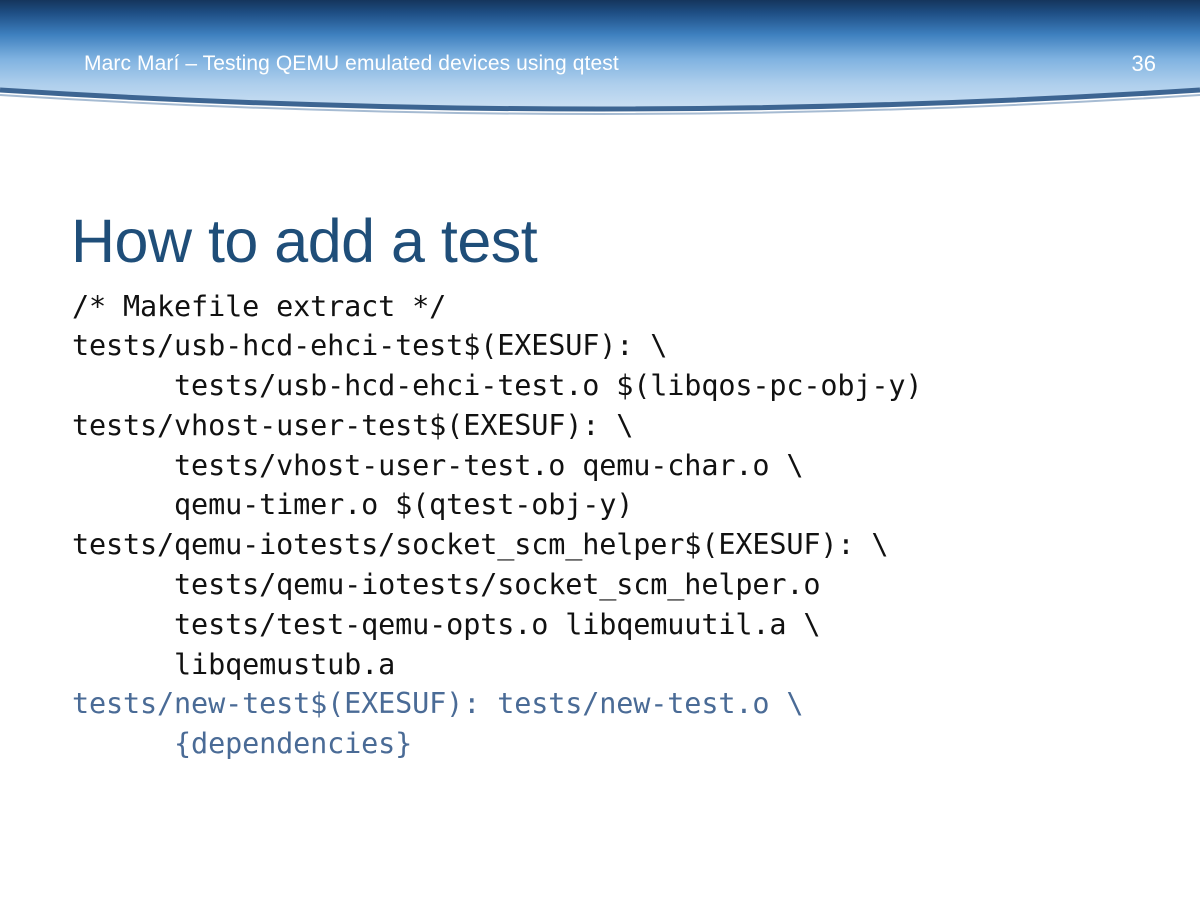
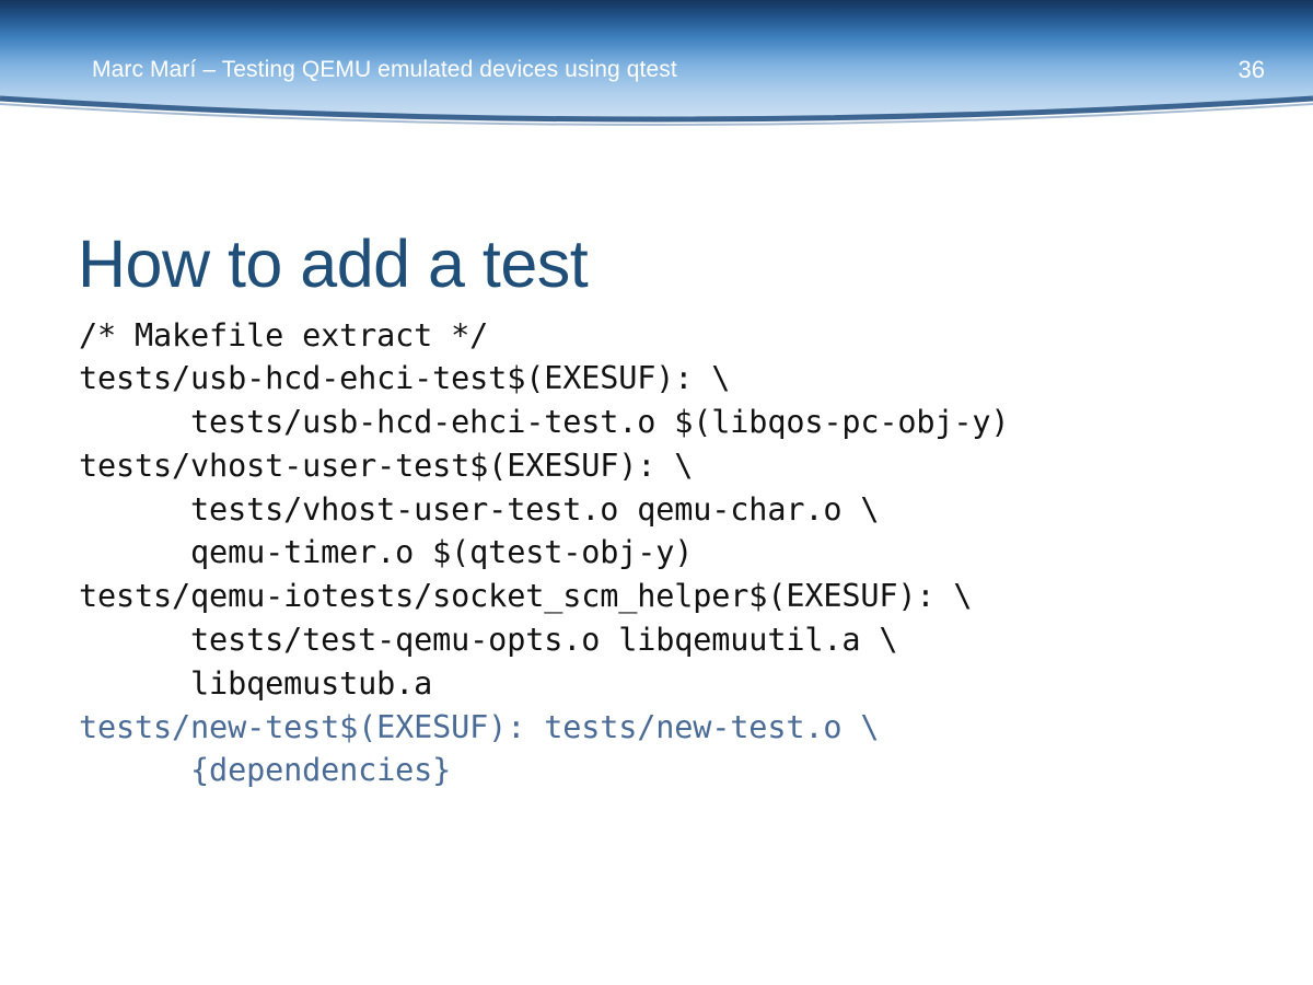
  Marc Marí – Testing QEMU emulated devices using qtest
  36
  How to add a test
  /* Makefile extract */
  tests/usb-hcd-ehci-test$(EXESUF): \
  tests/usb-hcd-ehci-test.o $(libqos-pc-obj-y)
  tests/vhost-user-test$(EXESUF): \
  tests/vhost-user-test.o qemu-char.o \
  qemu-timer.o $(qtest-obj-y)
  tests/qemu-iotests/socket_scm_helper$(EXESUF): \
- tests/qemu-iotests/socket_scm_helper.o
  tests/test-qemu-opts.o libqemuutil.a \
  libqemustub.a
  tests/new-test$(EXESUF): tests/new-test.o \
  {dependencies}
